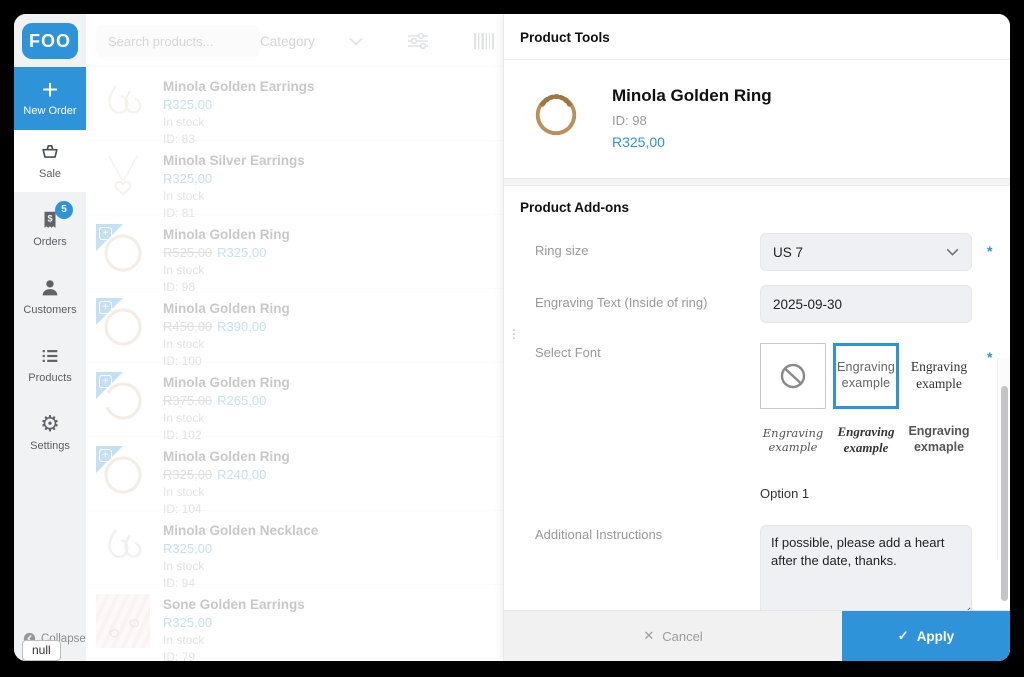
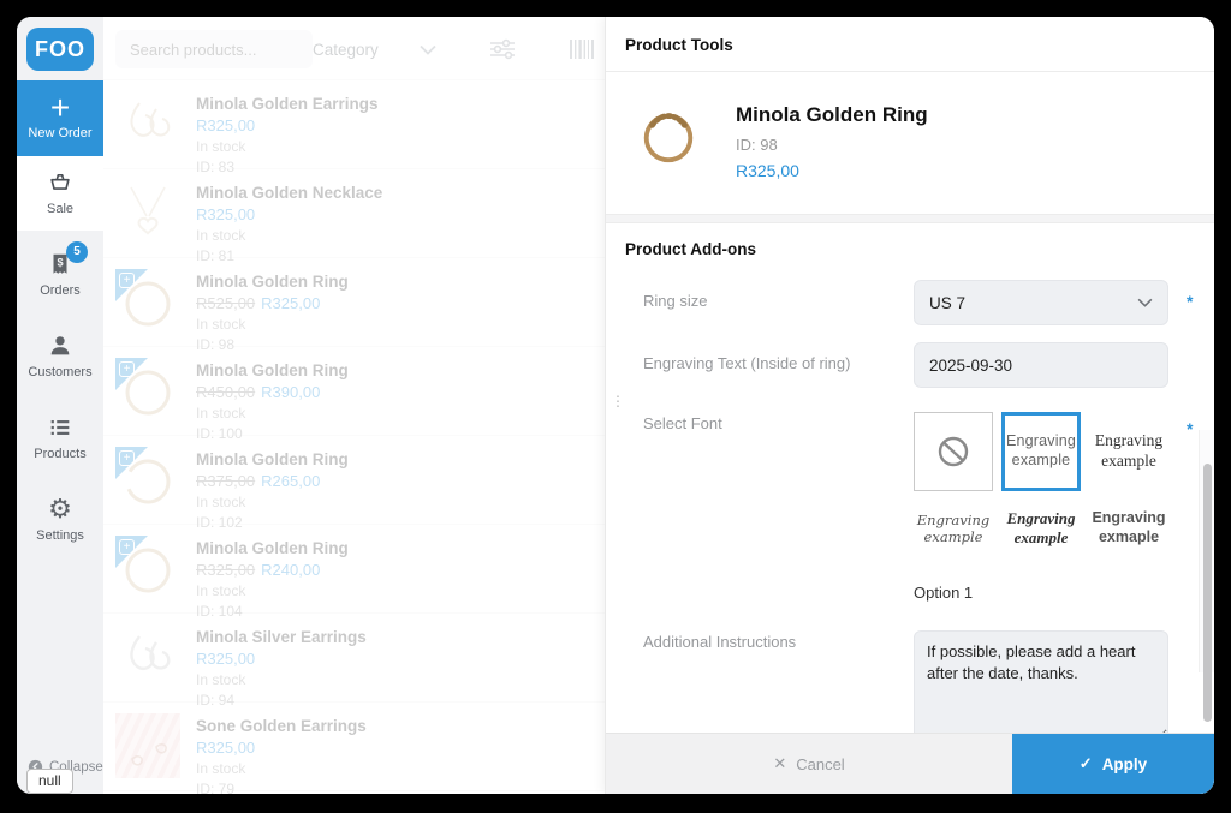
  FOO
  +
  New Order
  Sale
  5
  $
  Orders
  Customers
  Products
  ⚙
  Settings
  Collapse
  Search products...
  Category
  Minola Golden Earrings
  R325,00
  In stock
  ID: 83
- Minola Silver Earrings
+ Minola Golden Necklace
  R325,00
  In stock
  ID: 81
  +
  Minola Golden Ring
  R525,00 R325,00
  In stock
  ID: 98
  +
  Minola Golden Ring
  R450,00 R390,00
  In stock
  ID: 100
  +
  Minola Golden Ring
  R375,00 R265,00
  In stock
  ID: 102
  +
  Minola Golden Ring
  R325,00 R240,00
  In stock
  ID: 104
- Minola Golden Necklace
+ Minola Silver Earrings
  R325,00
  In stock
  ID: 94
  Sone Golden Earrings
  R325,00
  In stock
  ID: 79
  Product Tools
  Minola Golden Ring
  ID: 98
  R325,00
  Product Add-ons
  Ring size
  US 7
  *
  Engraving Text (Inside of ring)
  2025-09-30
  Select Font
  Engraving example
  Engraving example
  Engraving example
  Engraving example
  Engraving exmaple
  Option 1
  *
  Additional Instructions
  ⋮
  ✕
  Cancel
  ✓
  Apply
  null
